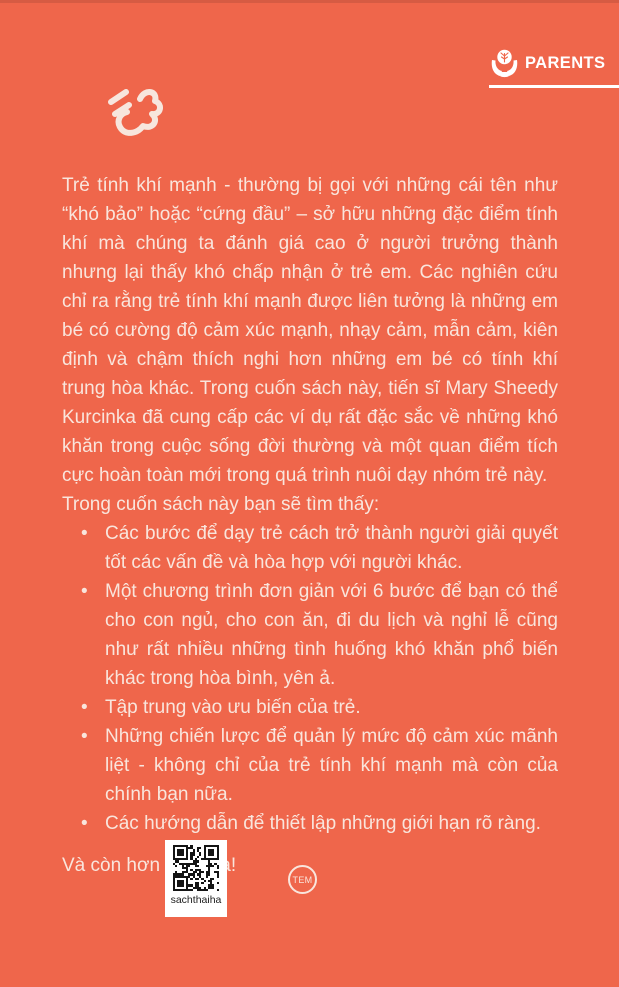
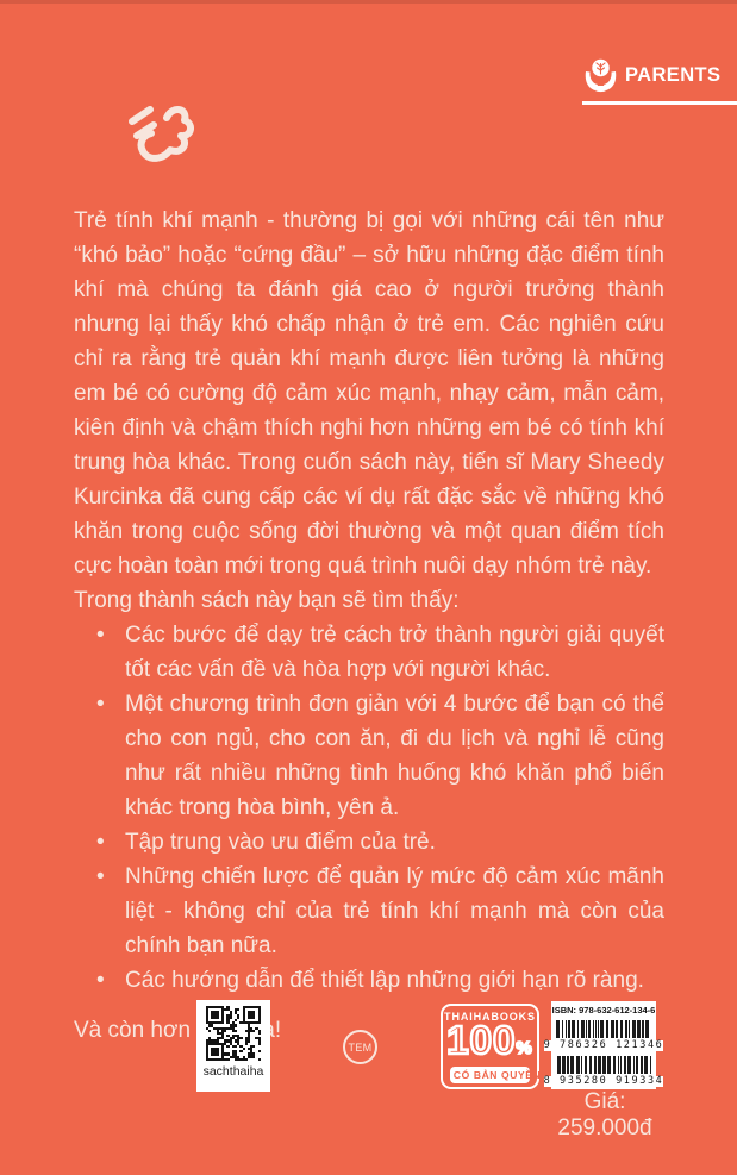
  PARENTS
- Trẻ tính khí mạnh - thường bị gọi với những cái tên như “khó bảo” hoặc “cứng đầu” – sở hữu những đặc điểm tính khí mà chúng ta đánh giá cao ở người trưởng thành nhưng lại thấy khó chấp nhận ở trẻ em. Các nghiên cứu chỉ ra rằng trẻ tính khí mạnh được liên tưởng là những em bé có cường độ cảm xúc mạnh, nhạy cảm, mẫn cảm, kiên định và chậm thích nghi hơn những em bé có tính khí trung hòa khác. Trong cuốn sách này, tiến sĩ Mary Sheedy Kurcinka đã cung cấp các ví dụ rất đặc sắc về những khó khăn trong cuộc sống đời thường và một quan điểm tích cực hoàn toàn mới trong quá trình nuôi dạy nhóm trẻ này.
+ Trẻ tính khí mạnh - thường bị gọi với những cái tên như “khó bảo” hoặc “cứng đầu” – sở hữu những đặc điểm tính khí mà chúng ta đánh giá cao ở người trưởng thành nhưng lại thấy khó chấp nhận ở trẻ em. Các nghiên cứu chỉ ra rằng trẻ quản khí mạnh được liên tưởng là những em bé có cường độ cảm xúc mạnh, nhạy cảm, mẫn cảm, kiên định và chậm thích nghi hơn những em bé có tính khí trung hòa khác. Trong cuốn sách này, tiến sĩ Mary Sheedy Kurcinka đã cung cấp các ví dụ rất đặc sắc về những khó khăn trong cuộc sống đời thường và một quan điểm tích cực hoàn toàn mới trong quá trình nuôi dạy nhóm trẻ này.
- Trong cuốn sách này bạn sẽ tìm thấy:
+ Trong thành sách này bạn sẽ tìm thấy:
  •
  Các bước để dạy trẻ cách trở thành người giải quyết tốt các vấn đề và hòa hợp với người khác.
  •
- Một chương trình đơn giản với 6 bước để bạn có thể cho con ngủ, cho con ăn, đi du lịch và nghỉ lễ cũng như rất nhiều những tình huống khó khăn phổ biến khác trong hòa bình, yên ả.
+ Một chương trình đơn giản với 4 bước để bạn có thể cho con ngủ, cho con ăn, đi du lịch và nghỉ lễ cũng như rất nhiều những tình huống khó khăn phổ biến khác trong hòa bình, yên ả.
  •
- Tập trung vào ưu biến của trẻ.
+ Tập trung vào ưu điểm của trẻ.
  •
  Những chiến lược để quản lý mức độ cảm xúc mãnh liệt - không chỉ của trẻ tính khí mạnh mà còn của chính bạn nữa.
  •
  Các hướng dẫn để thiết lập những giới hạn rõ ràng.
  sachthaiha
  TEM
+ THAIHABOOKS
+ 100%
+ CÓ BẢN QUYỀN
+ ISBN: 978-632-612-134-6
+ 9 786326 121346
+ 8 935280 919334
+ Giá: 259.000đ
